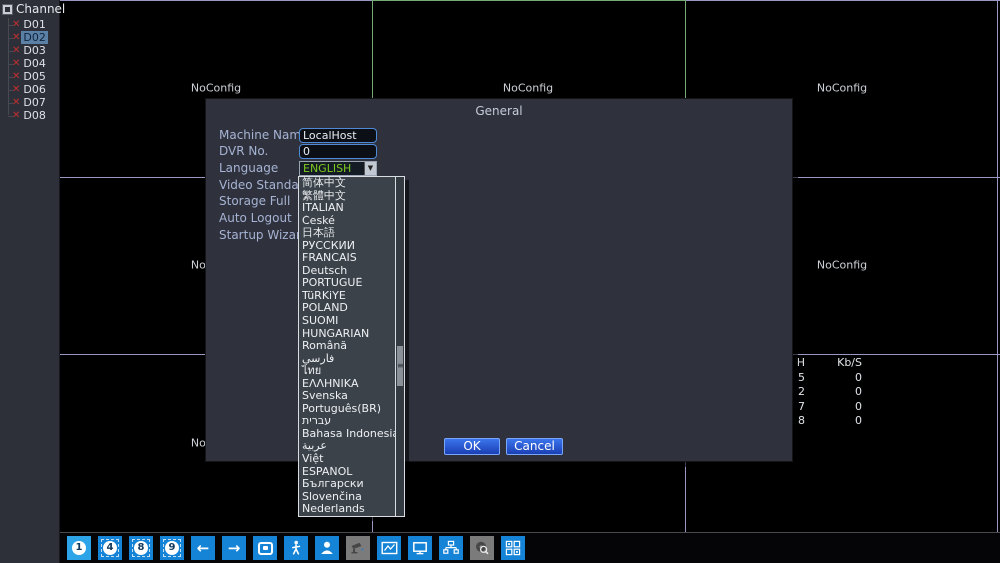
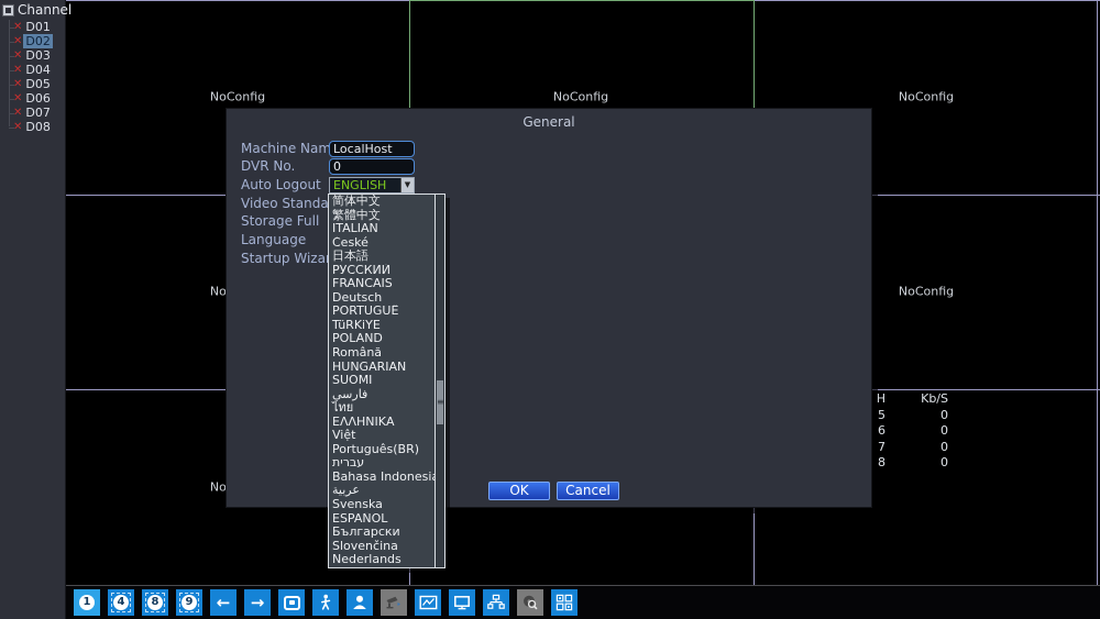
  NoConfig
  NoConfig
  NoConfig
  NoConfig
  H
  Kb/S
  5
  0
- 2
+ 6
  0
  7
  0
  8
  0
  Channel
  ✕
  D01
  ✕
  D02
  ✕
  D03
  ✕
  D04
  ✕
  D05
  ✕
  D06
  ✕
  D07
  ✕
  D08
  General
  Machine Nam
  DVR No.
- Language
+ Auto Logout
  Video Standa
  Storage Full
- Auto Logout
+ Language
  Startup Wiza
  LocalHost
  0
  ENGLISH
  ▼
  OK
  Cancel
  简体中文
  繁體中文
  ITALIAN
  České
  日本語
  РУССКИЙ
  FRANCAIS
  Deutsch
  PORTUGUÊ
  TüRKiYE
  POLAND
- SUOMI
+ Română
  HUNGARIAN
- Română
+ SUOMI
  فارسي
  ไทย
  ΕΛΛΗΝΙΚΑ
- Svenska
+ Việt
  Português(BR)
  עברית
  Bahasa Indonesi
  عربية
- Việt
+ Svenska
  ESPAÑOL
  Български
  Slovenčina
  Nederlands
  ≡
  1
  4
  8
  9
  ←
  →
